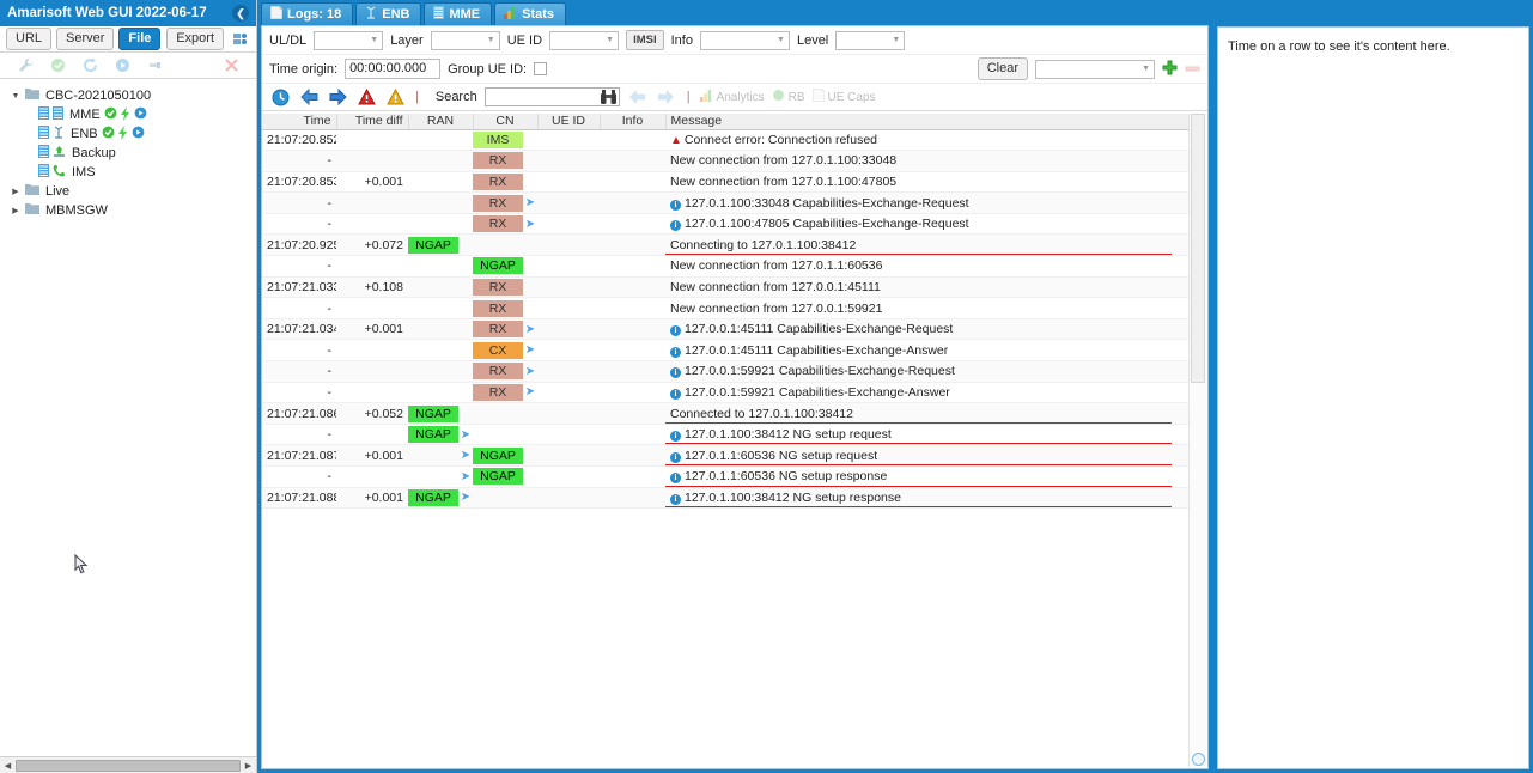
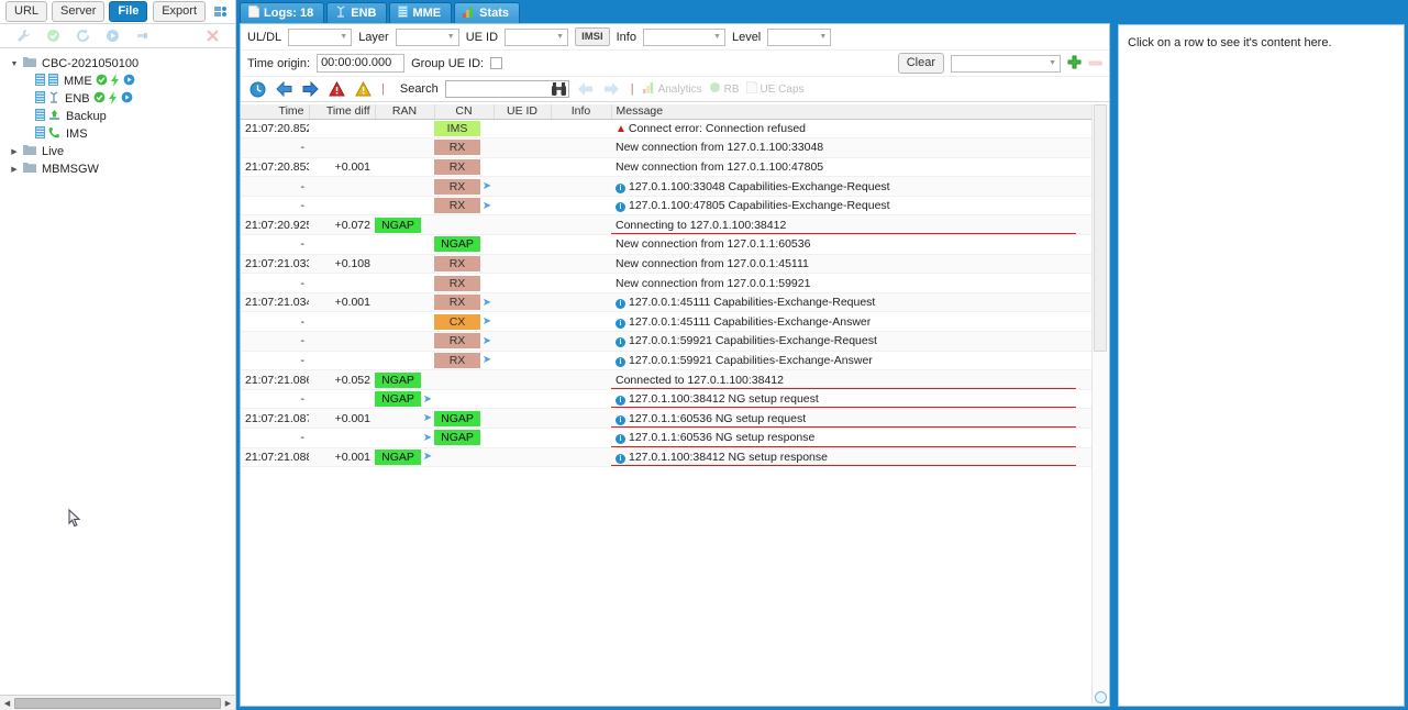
- Amarisoft Web GUI 2022-06-17
- ❮
  URL
  Server
  File
  Export
  CBC-2021050100
  MME
  ENB
  Backup
  IMS
  Live
  MBMSGW
  Logs: 18
  ENB
  MME
  Stats
  UL/DL
  Layer
  UE ID
  IMSI
  Info
  Level
  Time origin:
  00:00:00.000
  Group UE ID:
  Clear
  |
  Search
  |
  Analytics
  RB
  UE Caps
  Time	Time diff	RAN	CN	UE ID	Info	Message
  21:07:20.85			IMS			▲ Connect error: Connection refused
  -			RX			New connection from 127.0.1.100:33048
  21:07:20.85	+0.001		RX			New connection from 127.0.1.100:47805
  -			RX ➤			i 127.0.1.100:33048 Capabilities-Exchange-Request
  -			RX ➤			i 127.0.1.100:47805 Capabilities-Exchange-Request
  21:07:20.92	+0.072	NGAP				Connecting to 127.0.1.100:38412
  -			NGAP			New connection from 127.0.1.1:60536
  21:07:21.03	+0.108		RX			New connection from 127.0.0.1:45111
  -			RX			New connection from 127.0.0.1:59921
  21:07:21.03	+0.001		RX ➤			i 127.0.0.1:45111 Capabilities-Exchange-Request
  -			CX ➤			i 127.0.0.1:45111 Capabilities-Exchange-Answer
  -			RX ➤			i 127.0.0.1:59921 Capabilities-Exchange-Request
  -			RX ➤			i 127.0.0.1:59921 Capabilities-Exchange-Answer
  21:07:21.08	+0.052	NGAP				Connected to 127.0.1.100:38412
  -		NGAP ➤				i 127.0.1.100:38412 NG setup request
  21:07:21.08	+0.001	➤	NGAP			i 127.0.1.1:60536 NG setup request
  -		➤	NGAP			i 127.0.1.1:60536 NG setup response
  21:07:21.08	+0.001	NGAP ➤				i 127.0.1.100:38412 NG setup response
- Time on a row to see it's content here.
+ Click on a row to see it's content here.
